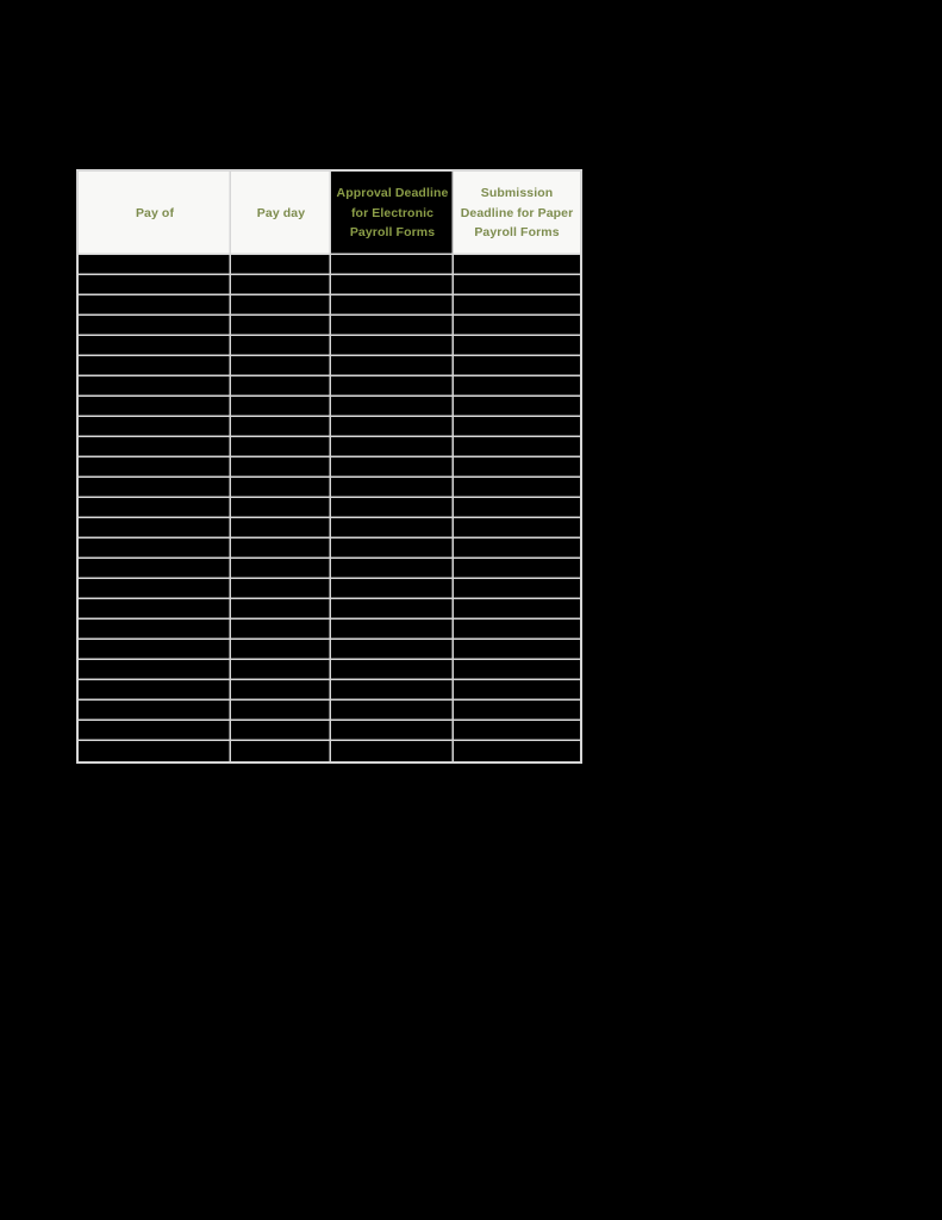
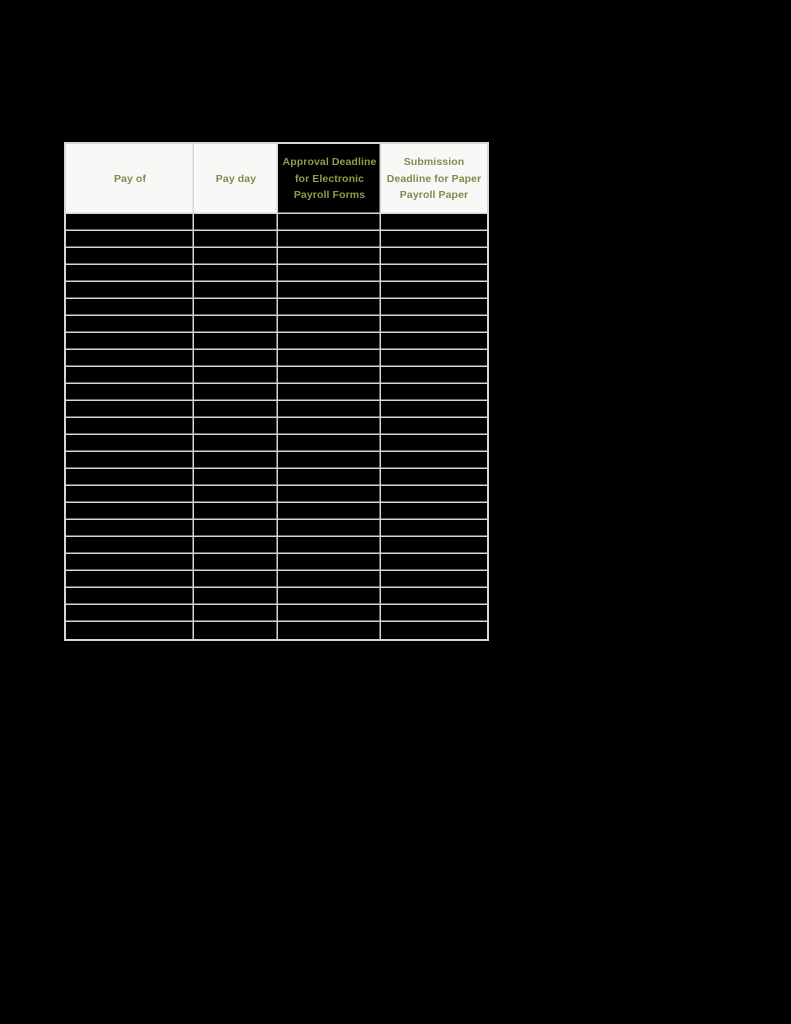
- Pay of	Pay day	Approval Deadline for Electronic Payroll Forms	Submission Deadline for Paper Payroll Forms
+ Pay of	Pay day	Approval Deadline for Electronic Payroll Forms	Submission Deadline for Paper Payroll Paper
